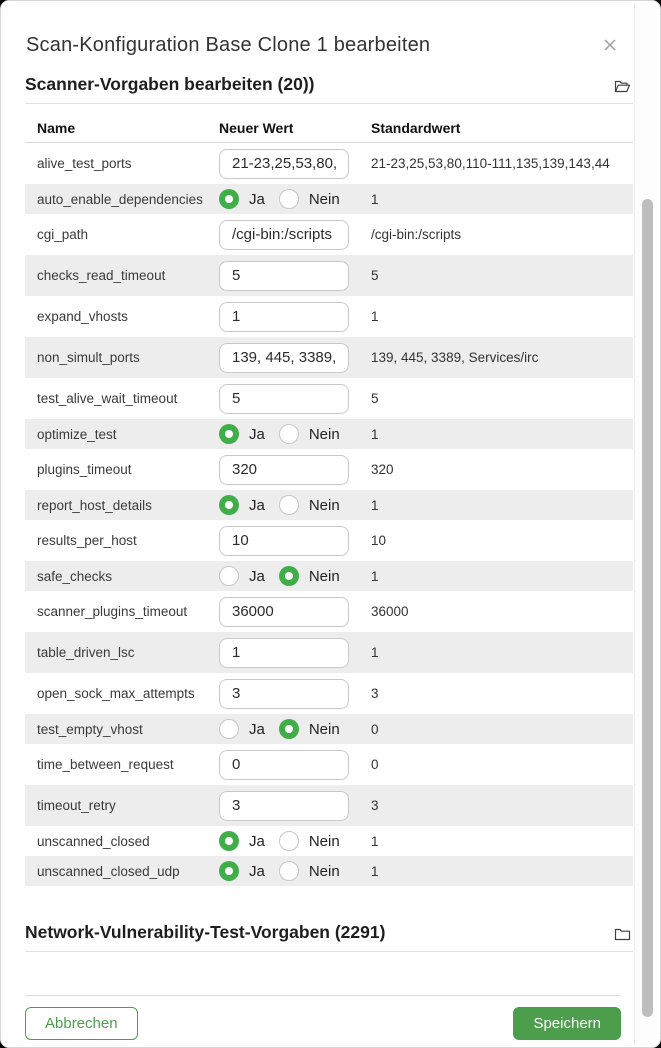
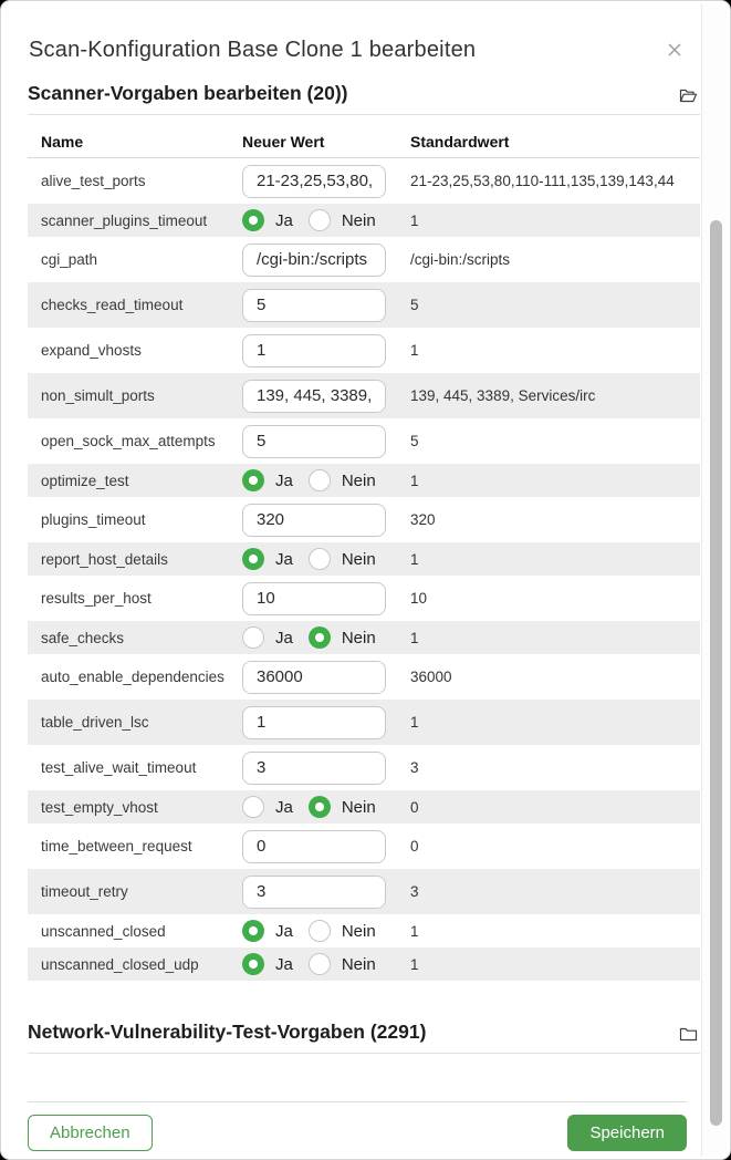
  Scan-Konfiguration Base Clone 1 bearbeiten
  Scanner-Vorgaben bearbeiten (20))
  Name
  Neuer Wert
  Standardwert
  alive_test_ports
  21-23,25,53,80,
  21-23,25,53,80,110-111,135,139,143,44
- auto_enable_dependencies
+ scanner_plugins_timeout
  Ja
  Nein
  1
  cgi_path
  /cgi-bin:/scripts
  /cgi-bin:/scripts
  checks_read_timeout
  5
  5
  expand_vhosts
  1
  1
  non_simult_ports
  139, 445, 3389,
  139, 445, 3389, Services/irc
- test_alive_wait_timeout
+ open_sock_max_attempts
  5
  5
  optimize_test
  Ja
  Nein
  1
  plugins_timeout
  320
  320
  report_host_details
  Ja
  Nein
  1
  results_per_host
  10
  10
  safe_checks
  Ja
  Nein
  1
- scanner_plugins_timeout
+ auto_enable_dependencies
  36000
  36000
  table_driven_lsc
  1
  1
- open_sock_max_attempts
+ test_alive_wait_timeout
  3
  3
  test_empty_vhost
  Ja
  Nein
  0
  time_between_request
  0
  0
  timeout_retry
  3
  3
  unscanned_closed
  Ja
  Nein
  1
  unscanned_closed_udp
  Ja
  Nein
  1
  Network-Vulnerability-Test-Vorgaben (2291)
  Abbrechen
  Speichern
